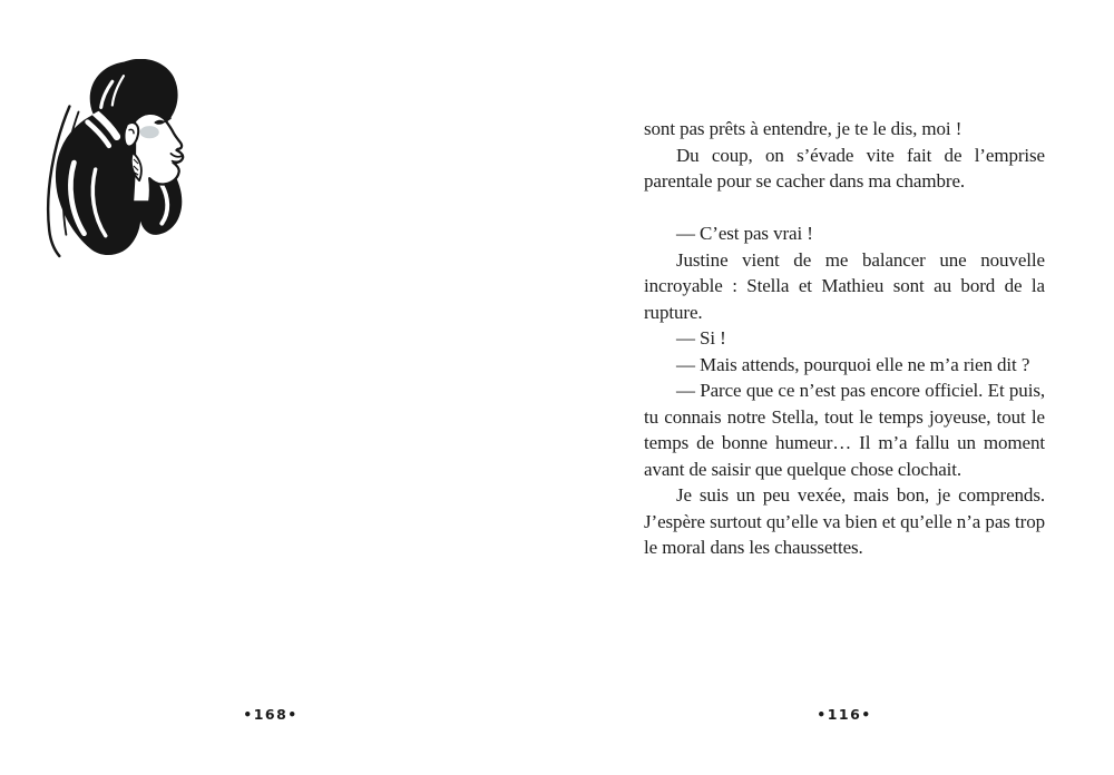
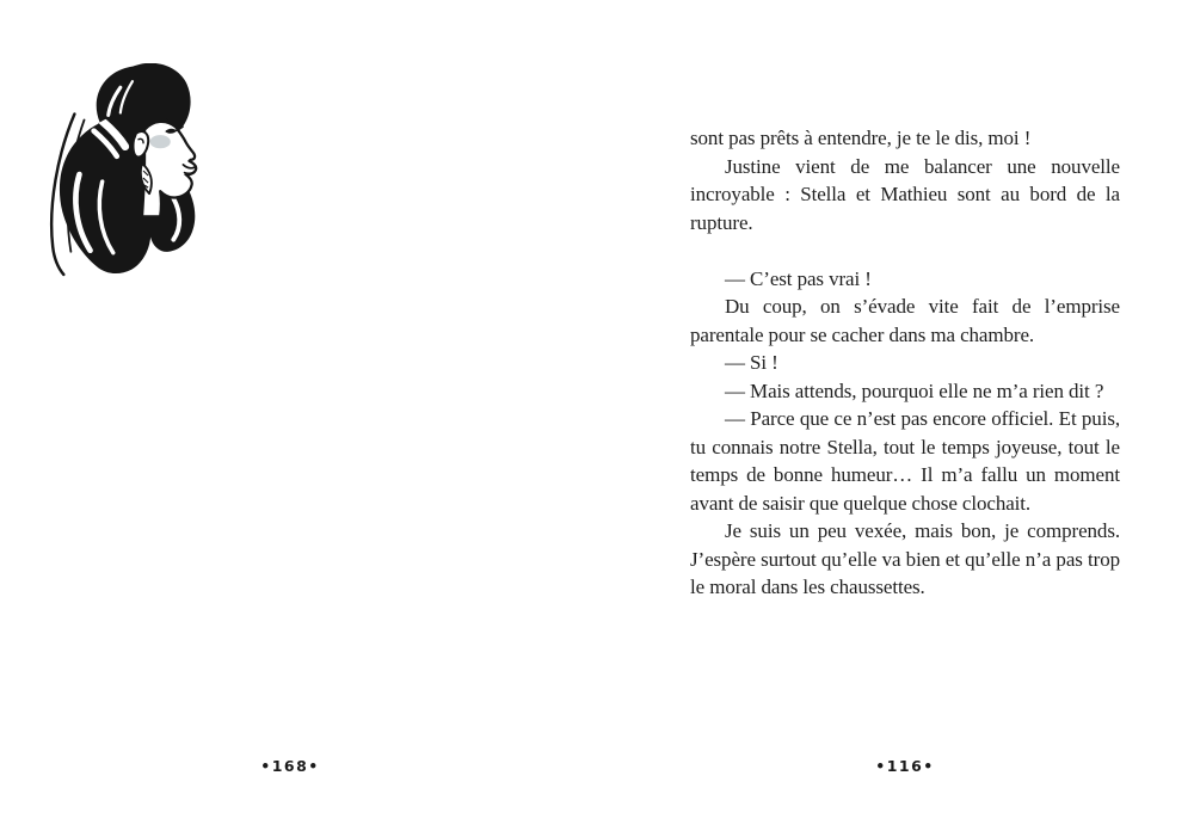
  •168•
  sont pas prêts à entendre, je te le dis, moi !
- Du coup, on s’évade vite fait de l’emprise parentale pour se cacher dans ma chambre.
+ Justine vient de me balancer une nouvelle incroyable : Stella et Mathieu sont au bord de la rupture.
  — C’est pas vrai !
- Justine vient de me balancer une nouvelle incroyable : Stella et Mathieu sont au bord de la rupture.
+ Du coup, on s’évade vite fait de l’emprise parentale pour se cacher dans ma chambre.
  — Si !
  — Mais attends, pourquoi elle ne m’a rien dit ?
  — Parce que ce n’est pas encore officiel. Et puis, tu connais notre Stella, tout le temps joyeuse, tout le temps de bonne humeur… Il m’a fallu un moment avant de saisir que quelque chose clochait.
  Je suis un peu vexée, mais bon, je comprends. J’espère surtout qu’elle va bien et qu’elle n’a pas trop le moral dans les chaussettes.
  •116•
